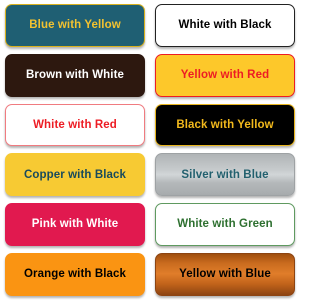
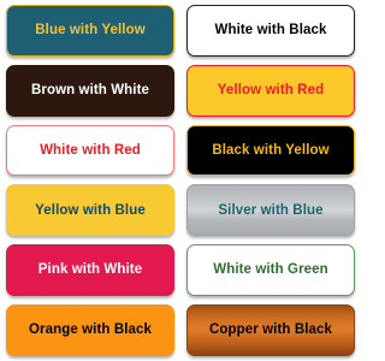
  Blue with Yellow
  White with Black
  Brown with White
  Yellow with Red
  White with Red
  Black with Yellow
- Copper with Black
+ Yellow with Blue
  Silver with Blue
  Pink with White
  White with Green
  Orange with Black
- Yellow with Blue
+ Copper with Black
